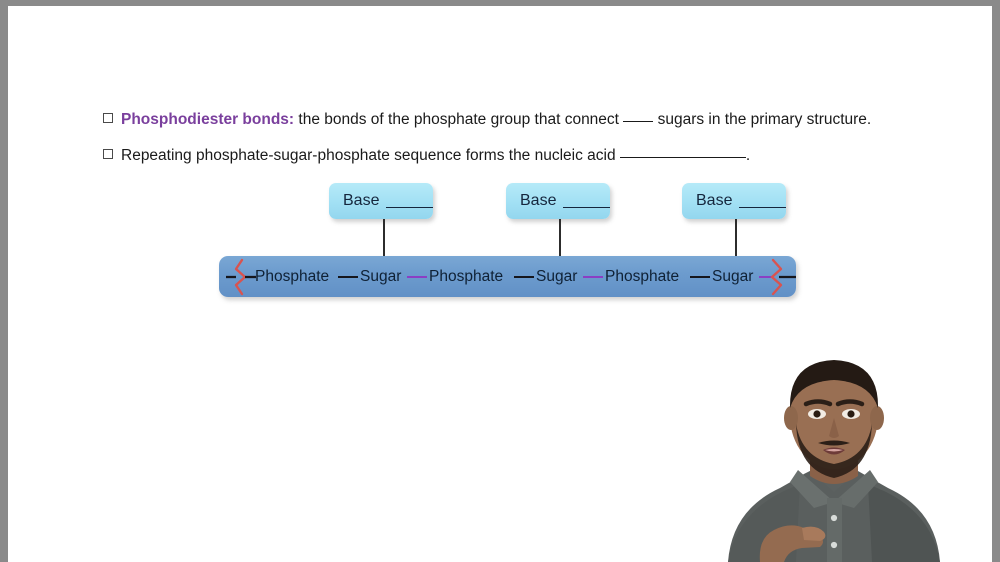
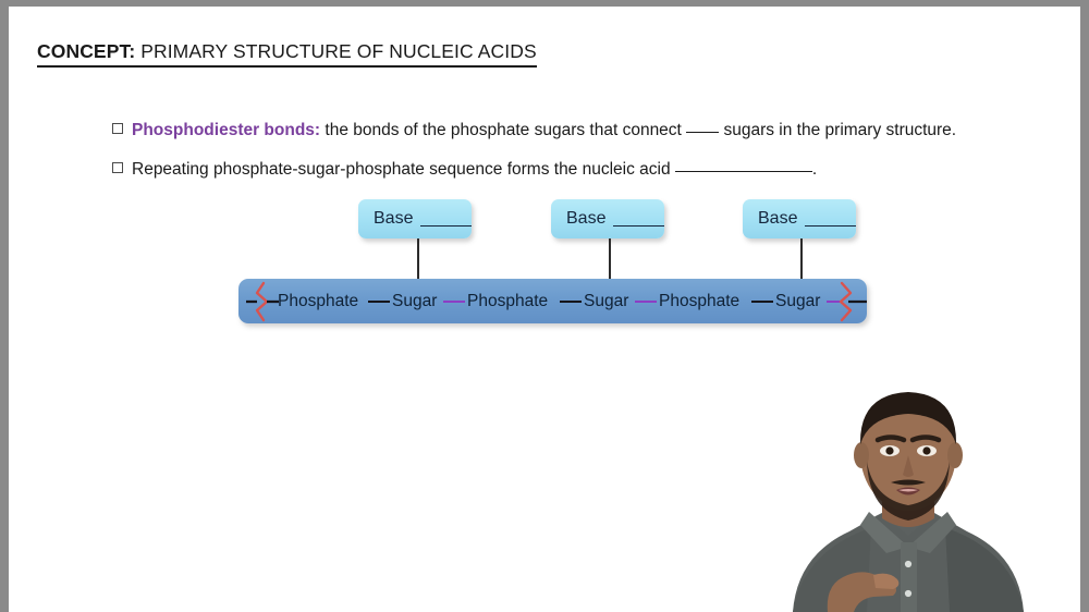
+ CONCEPT: PRIMARY STRUCTURE OF NUCLEIC ACIDS
- Phosphodiester bonds: the bonds of the phosphate group that connect sugars in the primary structure.
+ Phosphodiester bonds: the bonds of the phosphate sugars that connect sugars in the primary structure.
  Repeating phosphate-sugar-phosphate sequence forms the nucleic acid .
  Base
  Base
  Base
  Phosphate
  Sugar
  Phosphate
  Sugar
  Phosphate
  Sugar
